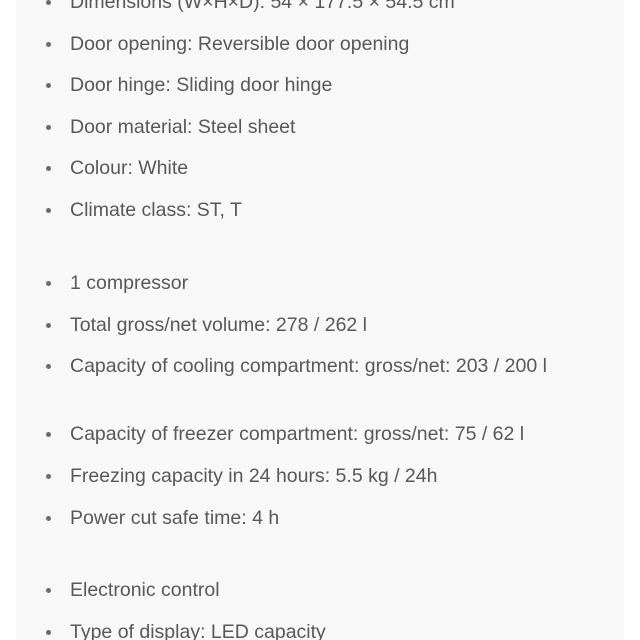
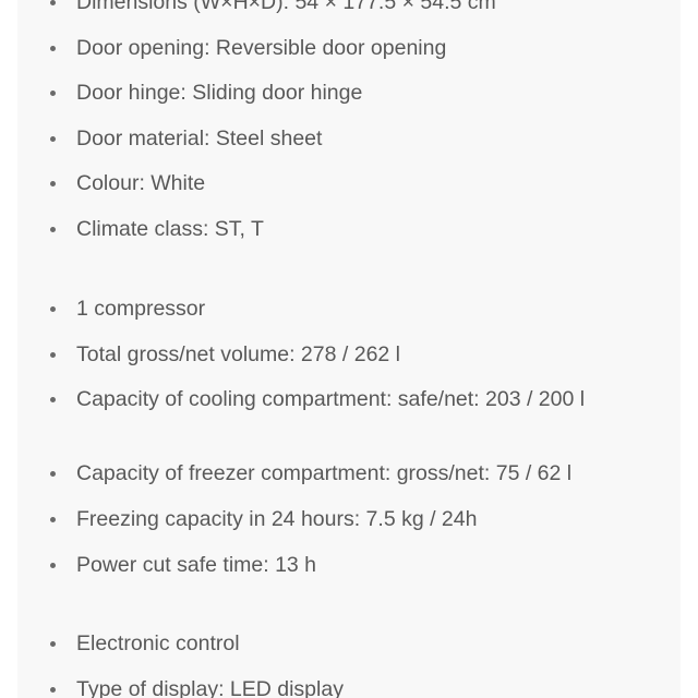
  Dimensions (W×H×D): 54 × 177.5 × 54.5 cm
  Door opening: Reversible door opening
  Door hinge: Sliding door hinge
  Door material: Steel sheet
  Colour: White
  Climate class: ST, T
  1 compressor
  Total gross/net volume: 278 / 262 l
- Capacity of cooling compartment: gross/net: 203 / 200 l
+ Capacity of cooling compartment: safe/net: 203 / 200 l
  Capacity of freezer compartment: gross/net: 75 / 62 l
- Freezing capacity in 24 hours: 5.5 kg / 24h
+ Freezing capacity in 24 hours: 7.5 kg / 24h
- Power cut safe time: 4 h
+ Power cut safe time: 13 h
  Electronic control
- Type of display: LED capacity
+ Type of display: LED display
